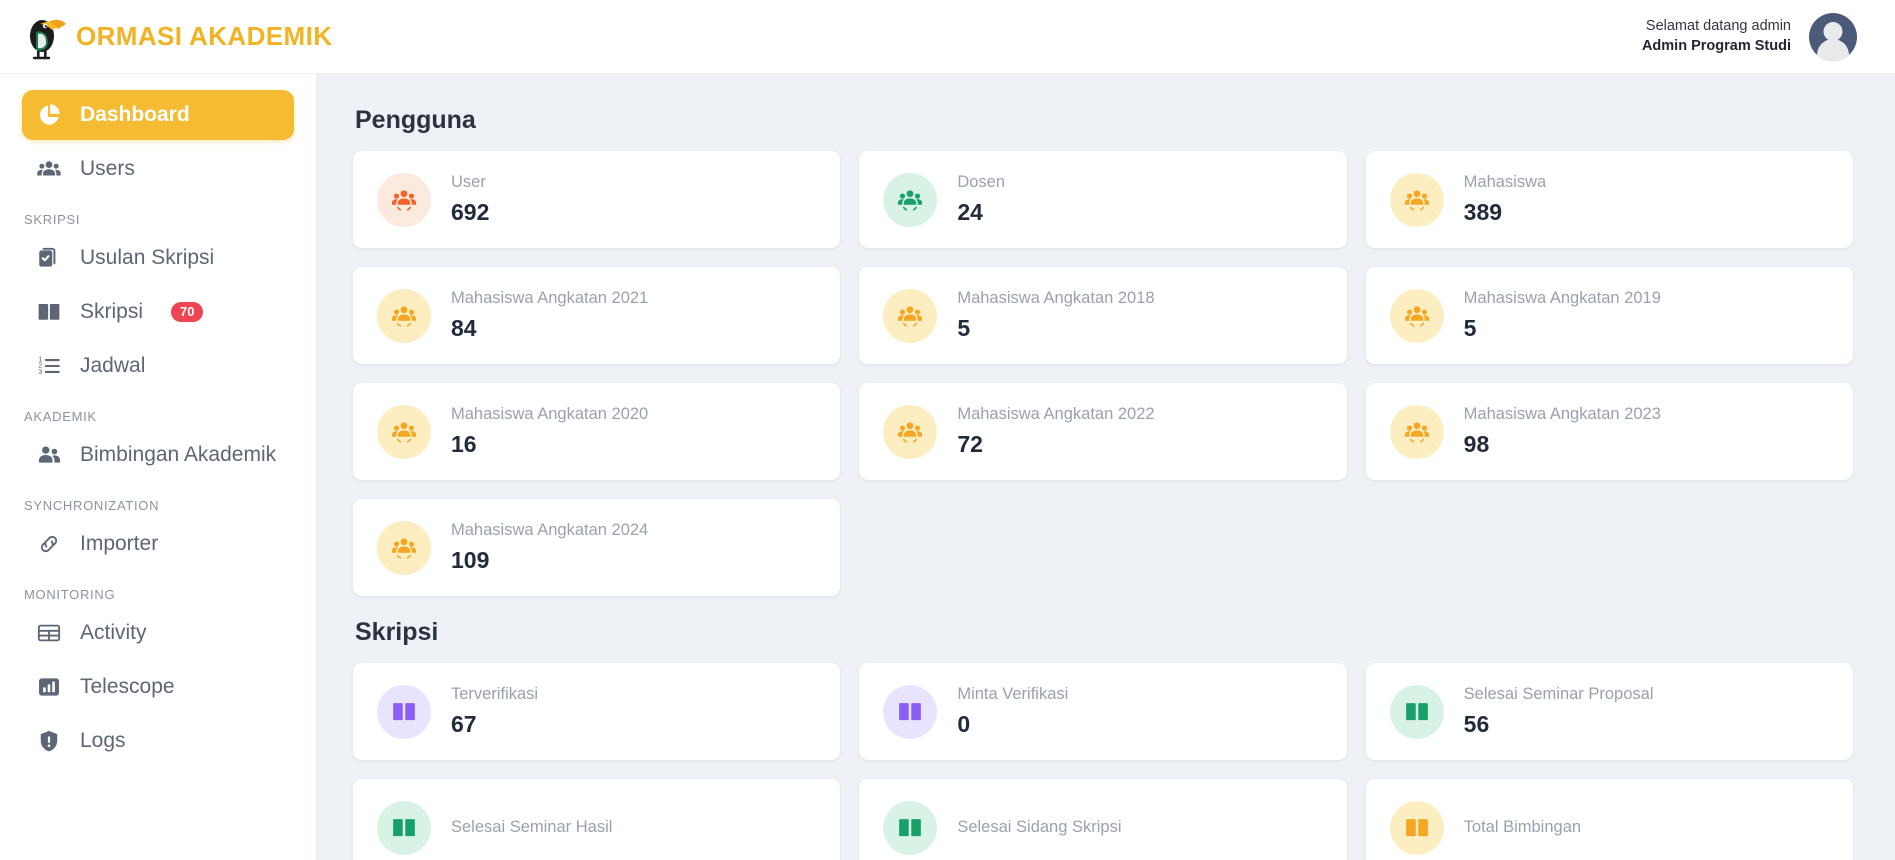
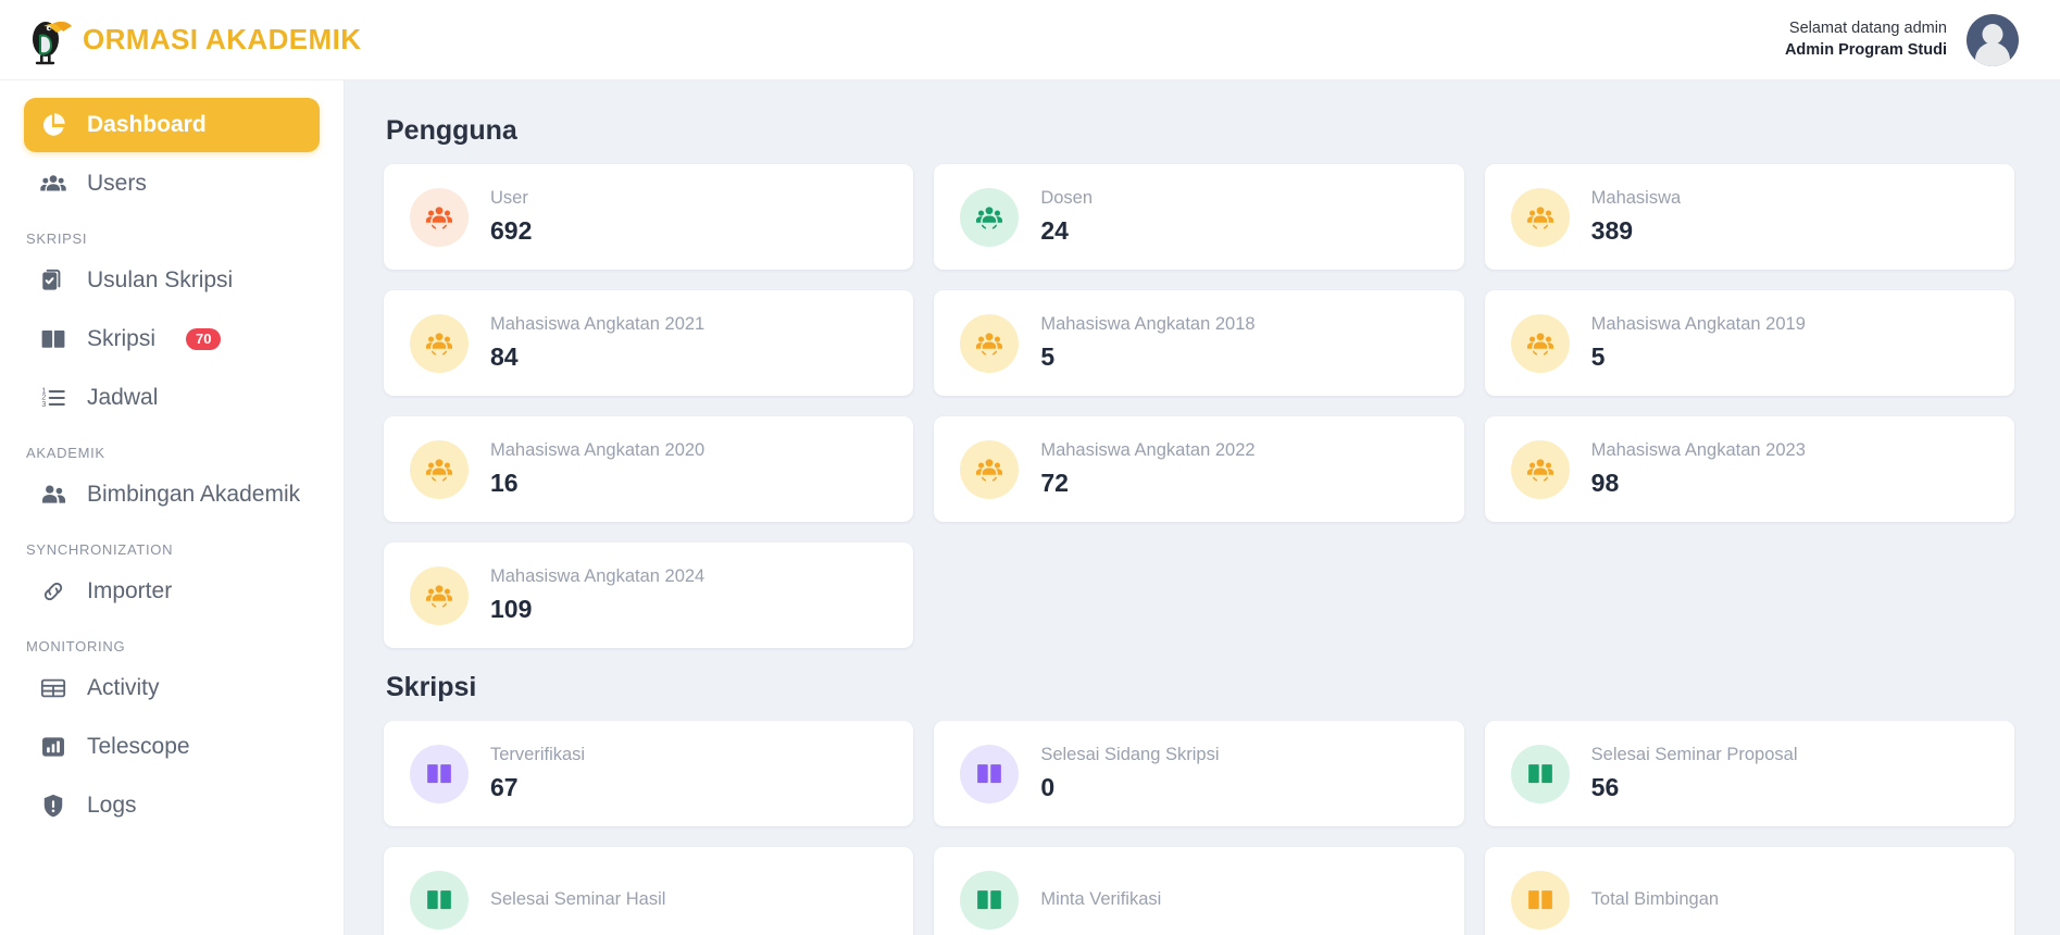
  ORMASI AKADEMIK
  Selamat datang admin
  Admin Program Studi
  Dashboard
  Users
  SKRIPSI
  Usulan Skripsi
  Skripsi
  70
  Jadwal
  AKADEMIK
  Bimbingan Akademik
  SYNCHRONIZATION
  Importer
  MONITORING
  Activity
  Telescope
  Logs
  Pengguna
  User
  692
  Dosen
  24
  Mahasiswa
  389
  Mahasiswa Angkatan 2021
  84
  Mahasiswa Angkatan 2018
  5
  Mahasiswa Angkatan 2019
  5
  Mahasiswa Angkatan 2020
  16
  Mahasiswa Angkatan 2022
  72
  Mahasiswa Angkatan 2023
  98
  Mahasiswa Angkatan 2024
  109
  Skripsi
  Terverifikasi
  67
- Minta Verifikasi
+ Selesai Sidang Skripsi
  0
  Selesai Seminar Proposal
  56
  Selesai Seminar Hasil
- Selesai Sidang Skripsi
+ Minta Verifikasi
  Total Bimbingan
